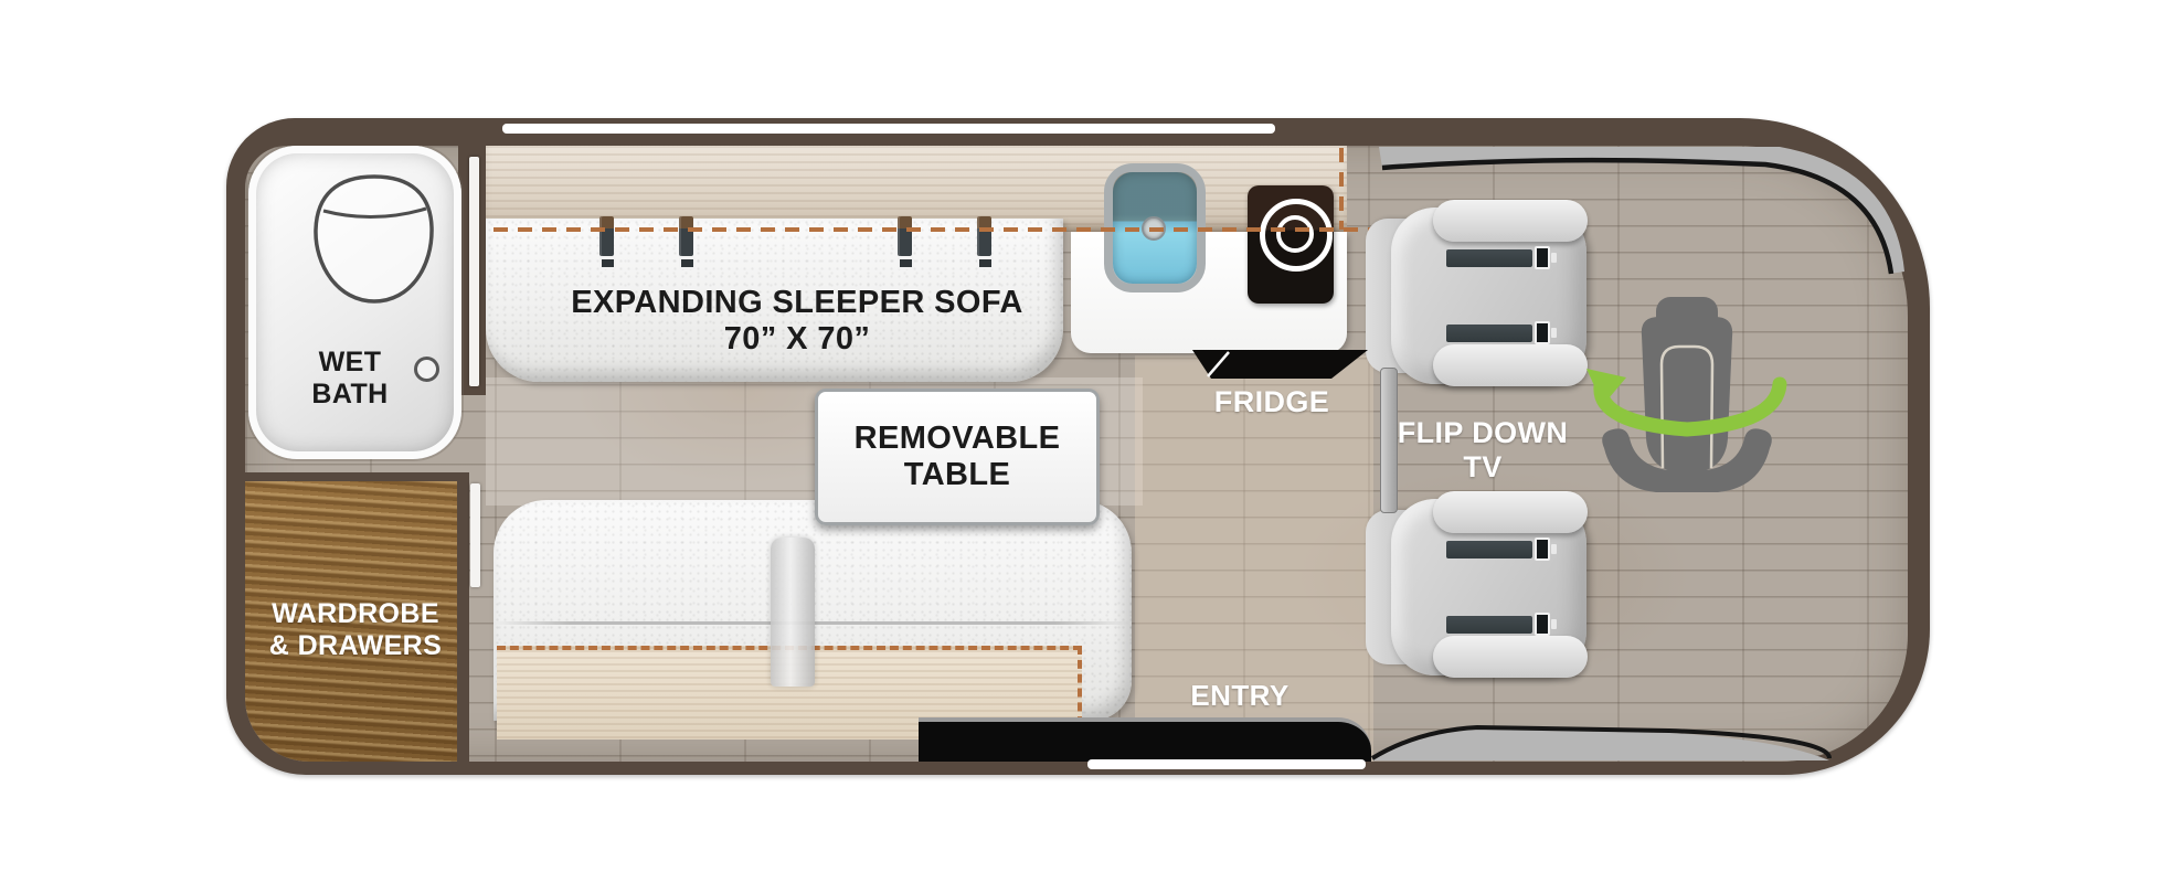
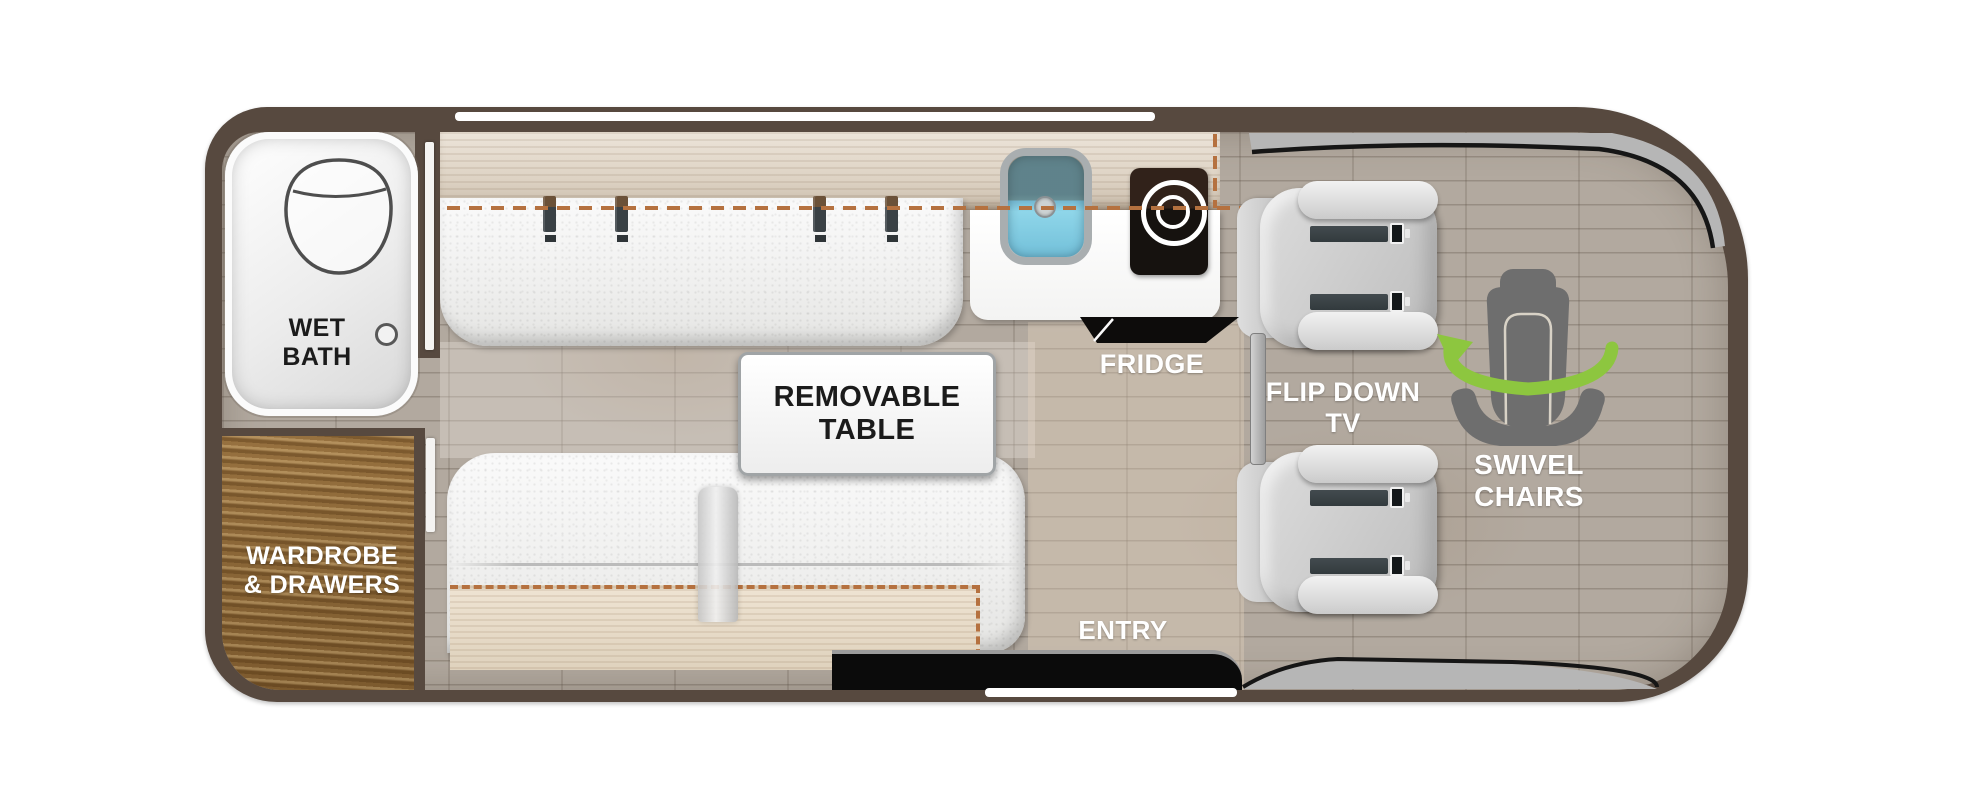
  WARDROBE
  & DRAWERS
  WET
  BATH
- EXPANDING SLEEPER SOFA
- 70” X 70”
  ENTRY
  FRIDGE
  FLIP DOWN
  TV
+ SWIVEL
+ CHAIRS
  REMOVABLE
  TABLE
